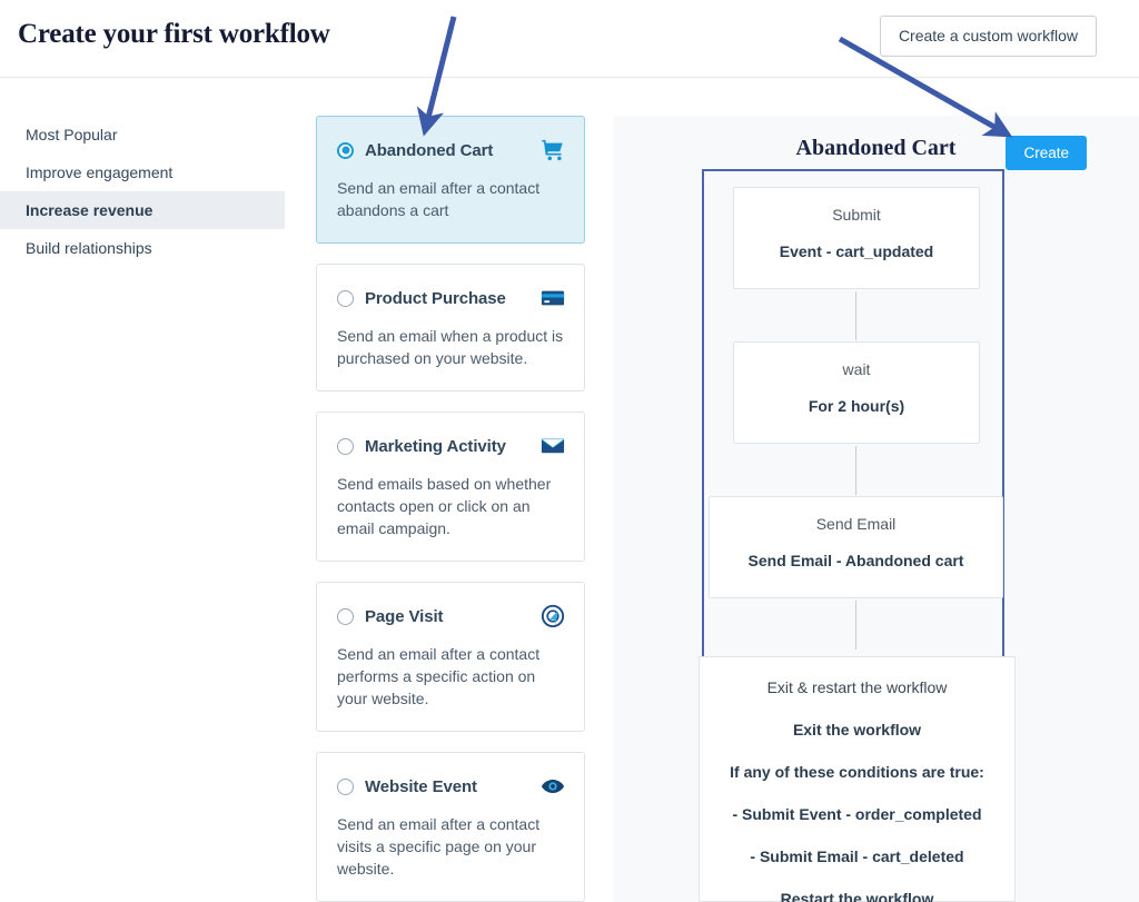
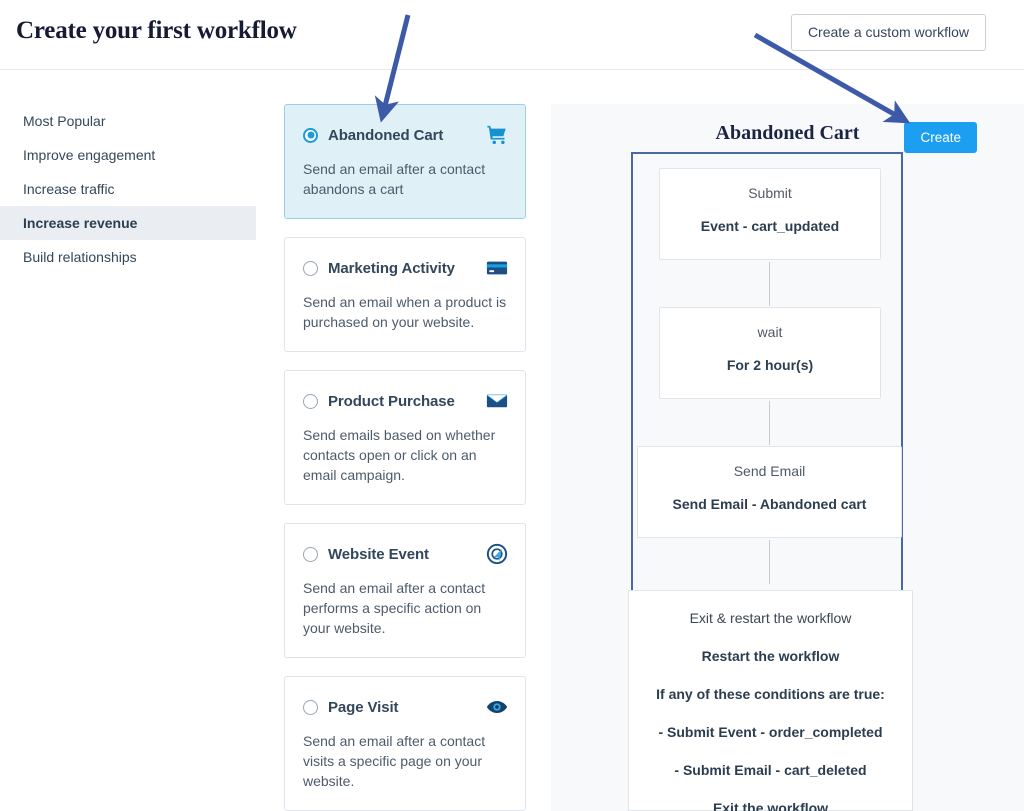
  Create your first workflow
  Create a custom workflow
  Most Popular
  Improve engagement
+ Increase traffic
  Increase revenue
  Build relationships
  Abandoned Cart
  Send an email after a contact abandons a cart
- Product Purchase
+ Marketing Activity
  Send an email when a product is purchased on your website.
- Marketing Activity
+ Product Purchase
  Send emails based on whether contacts open or click on an email campaign.
- Page Visit
+ Website Event
  Send an email after a contact performs a specific action on your website.
- Website Event
+ Page Visit
  Send an email after a contact visits a specific page on your website.
  Abandoned Cart
  Create
  Submit
  Event - cart_updated
  wait
  For 2 hour(s)
  Send Email
  Send Email - Abandoned cart
  Exit & restart the workflow
- Exit the workflow
+ Restart the workflow
  If any of these conditions are true:
  - Submit Event - order_completed
  - Submit Email - cart_deleted
- Restart the workflow
+ Exit the workflow
